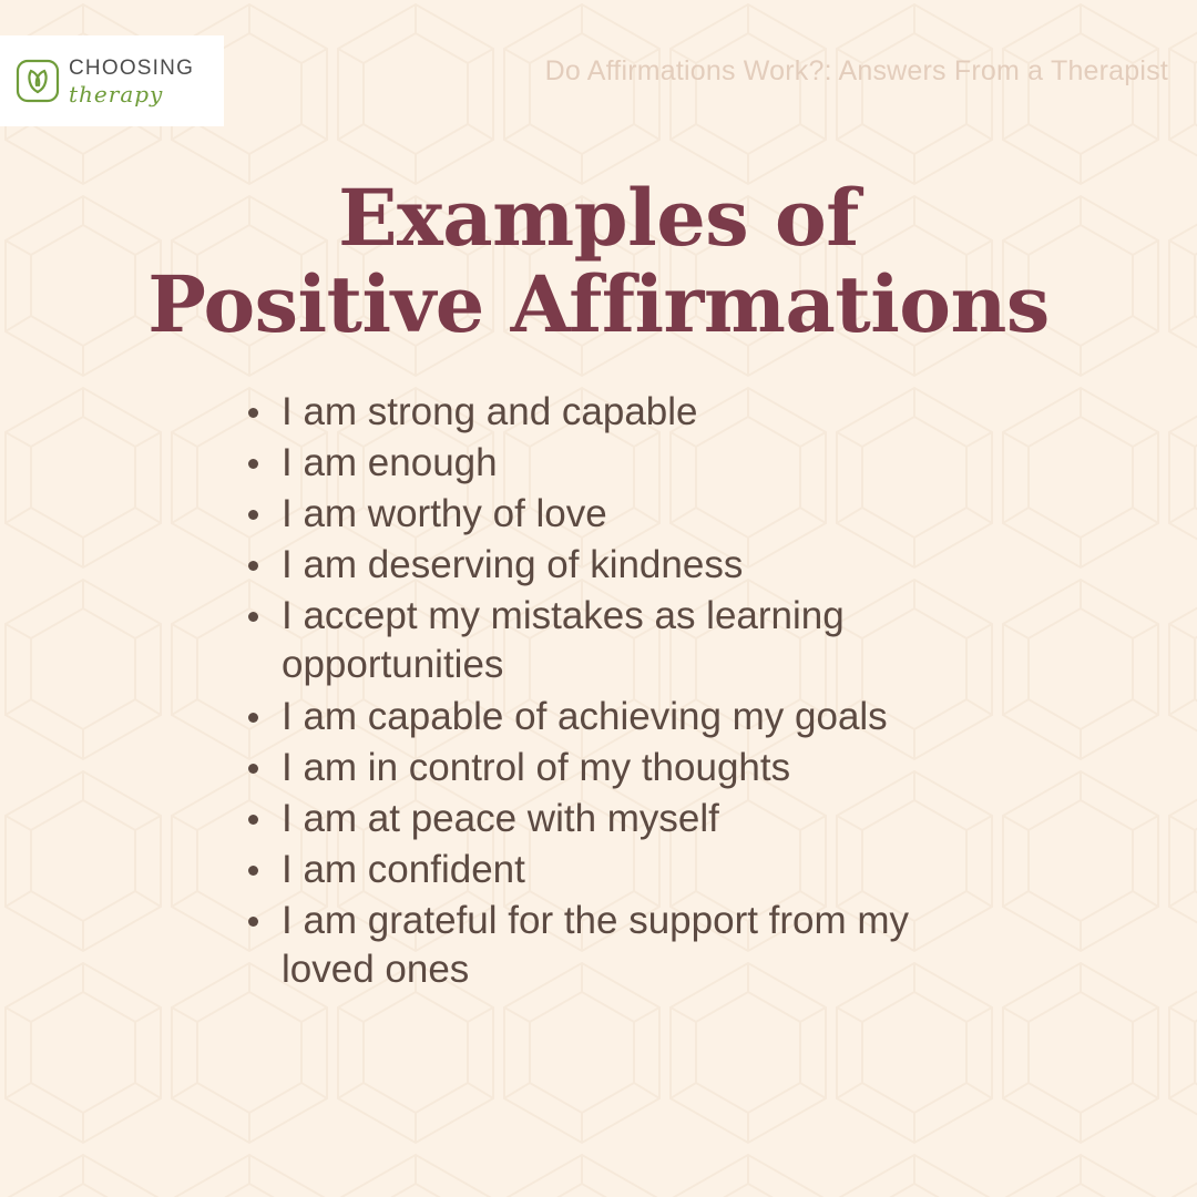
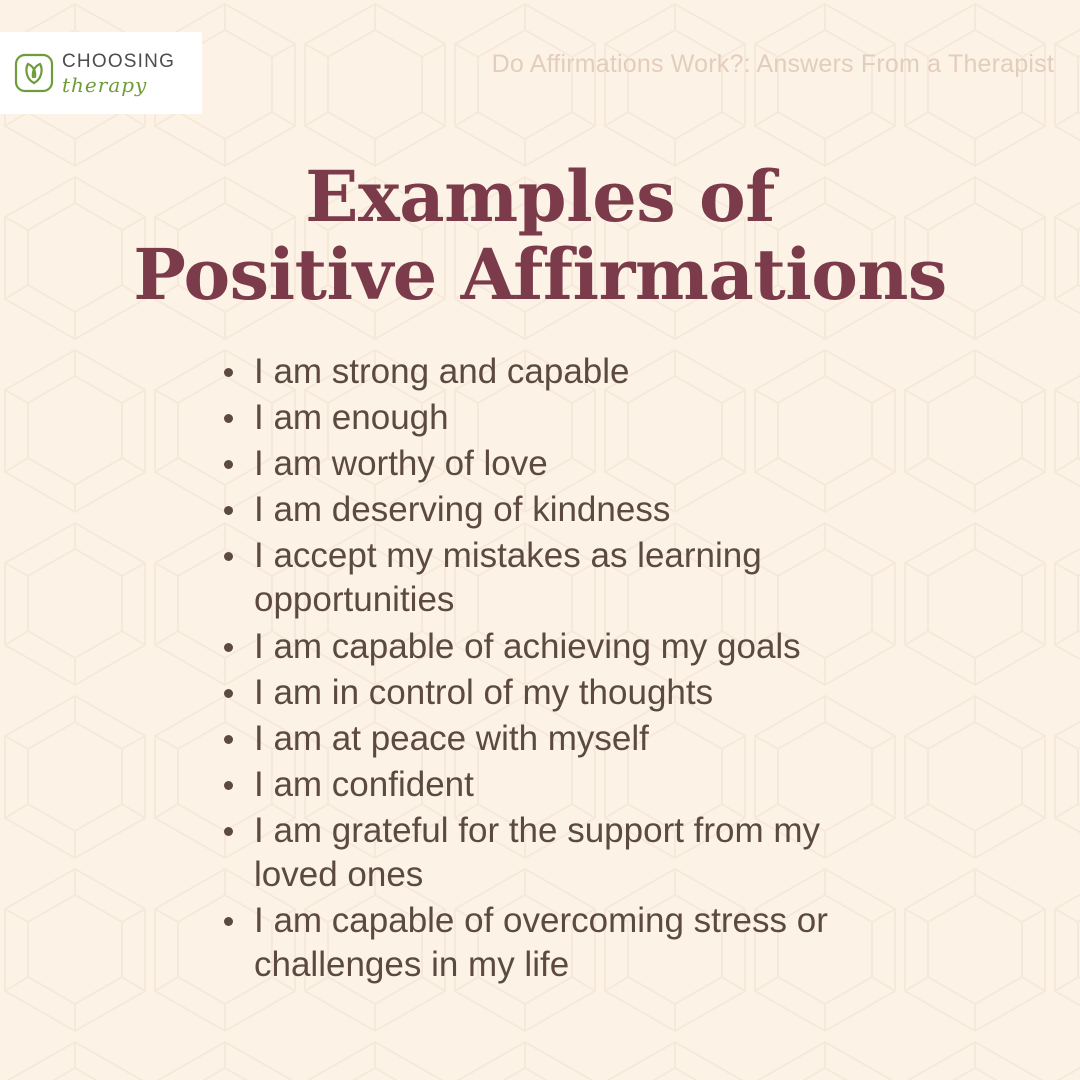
  CHOOSING
  therapy
  Do Affirmations Work?: Answers From a Therapist
  Examples of
  Positive Affirmations
  I am strong and capable
  I am enough
  I am worthy of love
  I am deserving of kindness
  I accept my mistakes as learning opportunities
  I am capable of achieving my goals
  I am in control of my thoughts
  I am at peace with myself
  I am confident
  I am grateful for the support from my loved ones
+ I am capable of overcoming stress or challenges in my life
